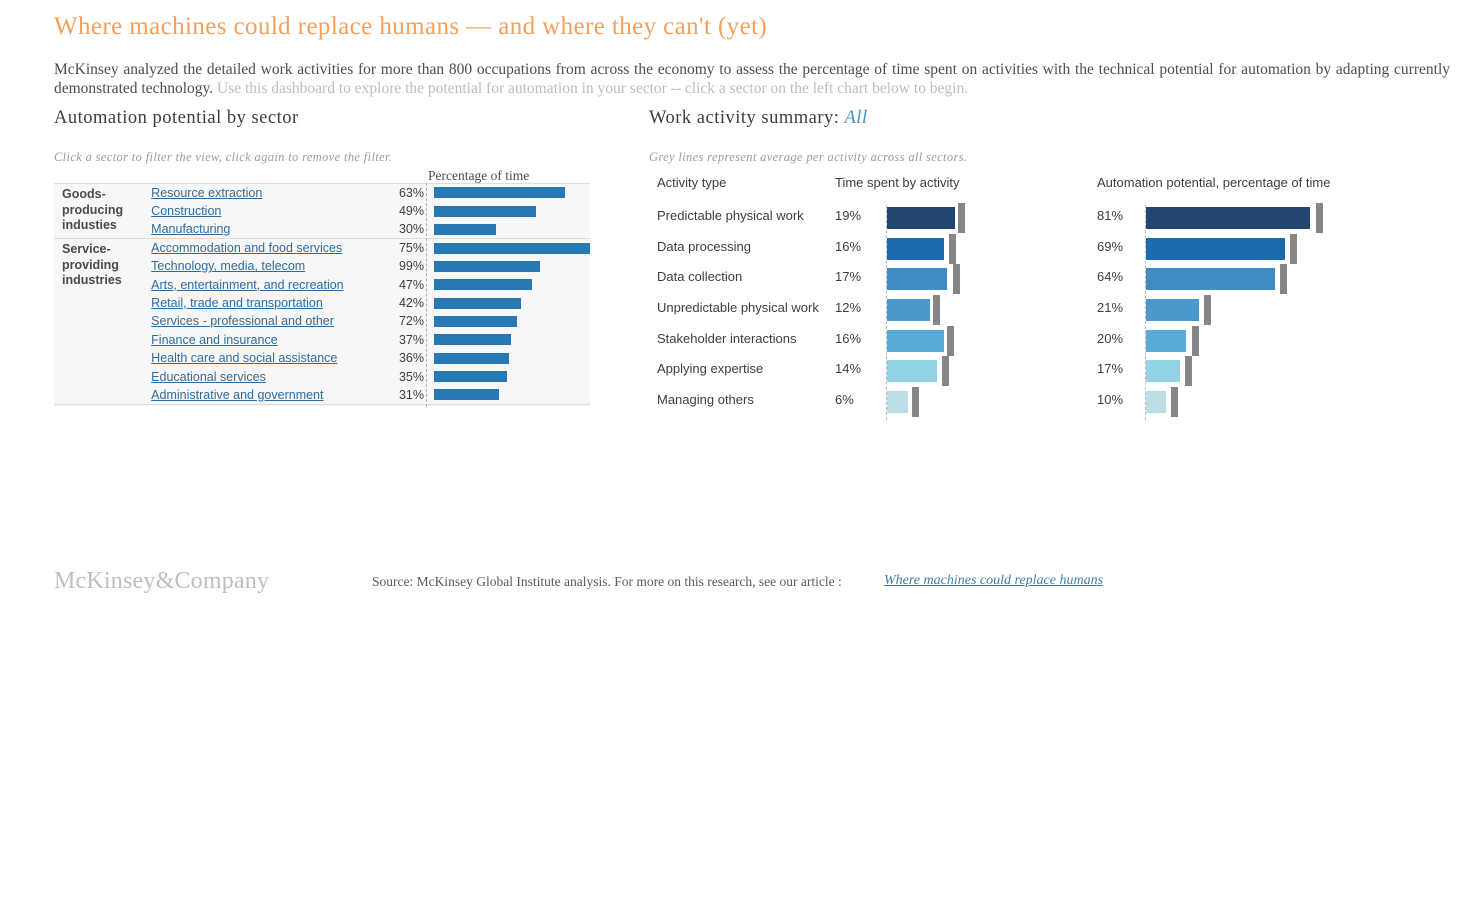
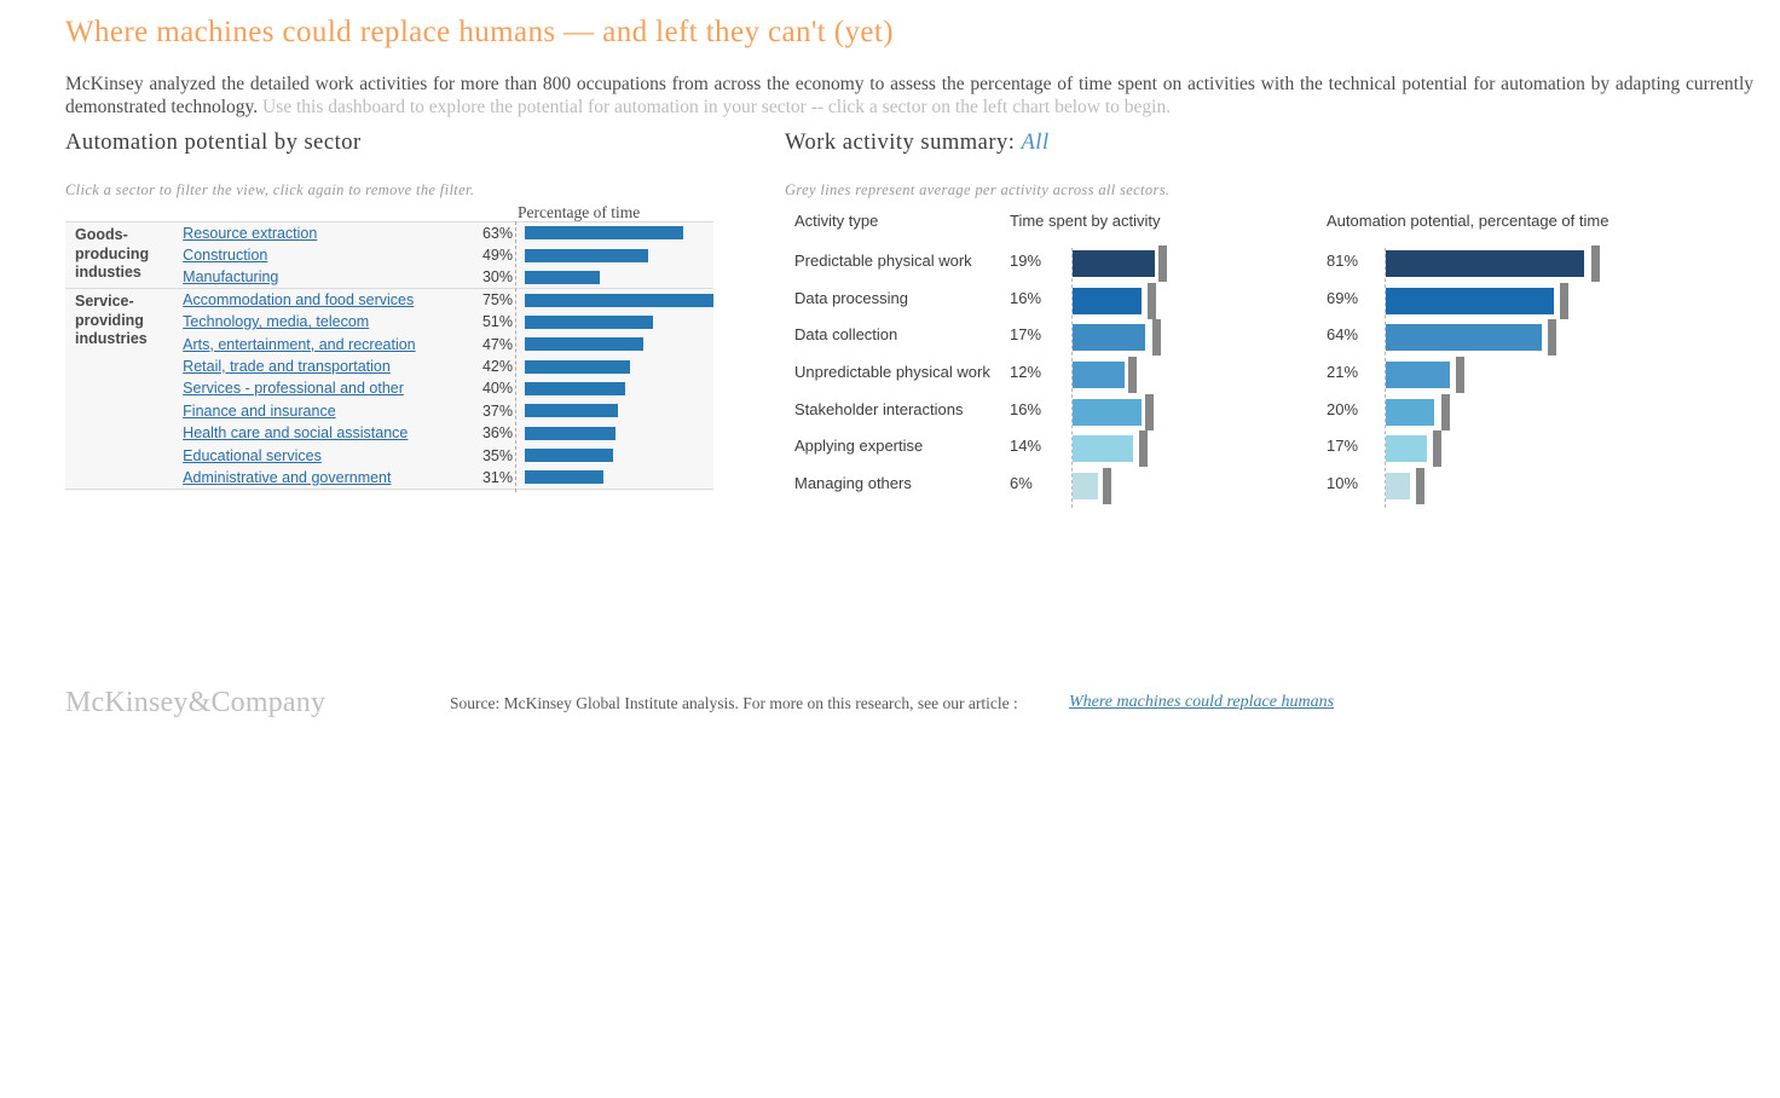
- Where machines could replace humans — and where they can't (yet)
+ Where machines could replace humans — and left they can't (yet)
  McKinsey analyzed the detailed work activities for more than 800 occupations from across the economy to assess the percentage of time spent on activities with the technical potential for automation by adapting currently demonstrated technology. Use this dashboard to explore the potential for automation in your sector -- click a sector on the left chart below to begin.
  Automation potential by sector
  Click a sector to filter the view, click again to remove the filter.
  Percentage of time
  Goods-producing industies	Resource extraction	63%
  Construction	49%
  Manufacturing	30%
  Service-providing industries	Accommodation and food services	75%
- Technology, media, telecom	99%
+ Technology, media, telecom	51%
  Arts, entertainment, and recreation	47%
  Retail, trade and transportation	42%
- Services - professional and other	72%
+ Services - professional and other	40%
  Finance and insurance	37%
  Health care and social assistance	36%
  Educational services	35%
  Administrative and government	31%
  Work activity summary: All
  Grey lines represent average per activity across all sectors.
  Activity type
  Time spent by activity
  Automation potential, percentage of time
  Predictable physical work
  19%
  81%
  Data processing
  16%
  69%
  Data collection
  17%
  64%
  Unpredictable physical work
  12%
  21%
  Stakeholder interactions
  16%
  20%
  Applying expertise
  14%
  17%
  Managing others
  6%
  10%
  McKinsey&Company
  Source: McKinsey Global Institute analysis. For more on this research, see our article :
  Where machines could replace humans
